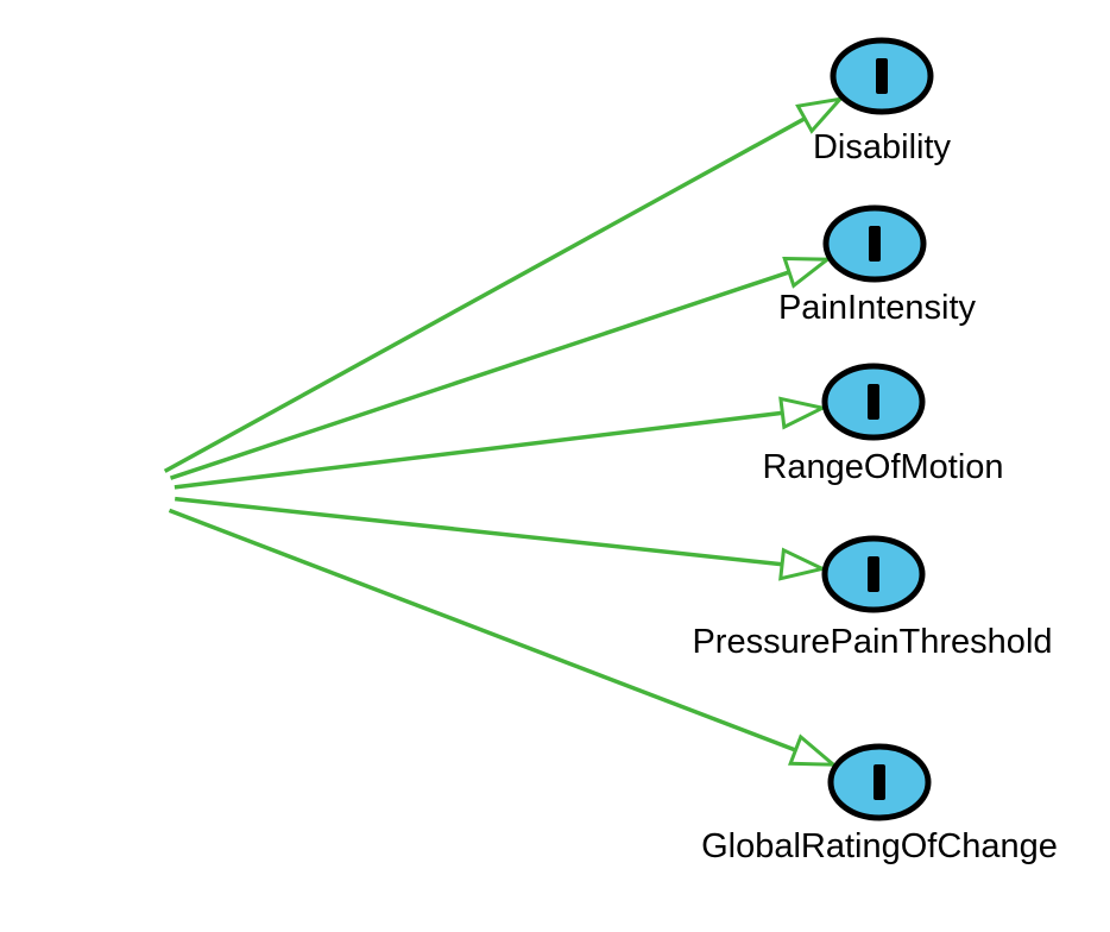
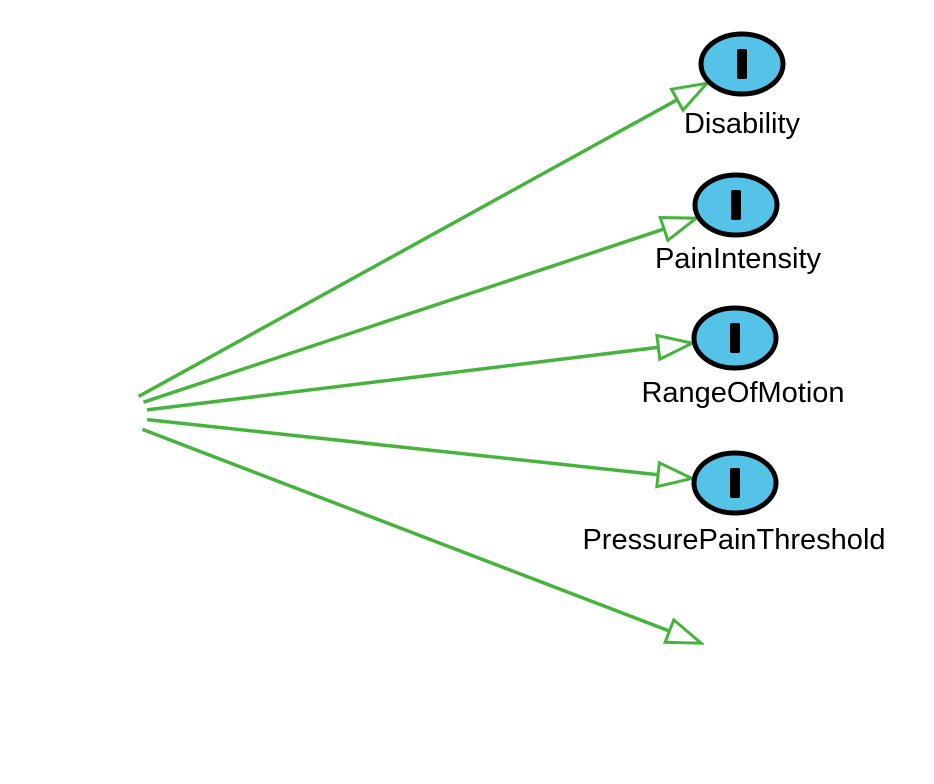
  Disability
  PainIntensity
  RangeOfMotion
  PressurePainThreshold
- GlobalRatingOfChange
